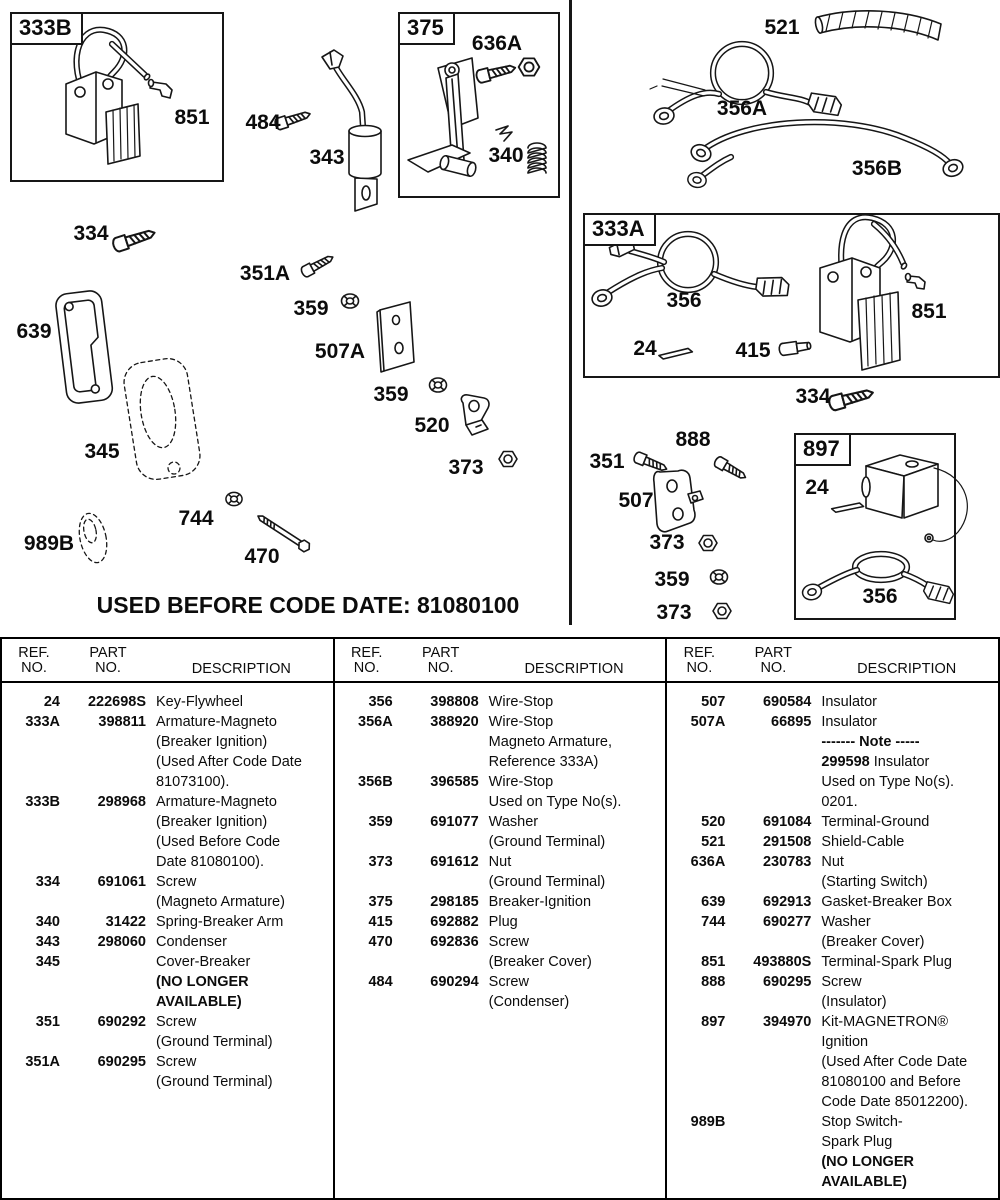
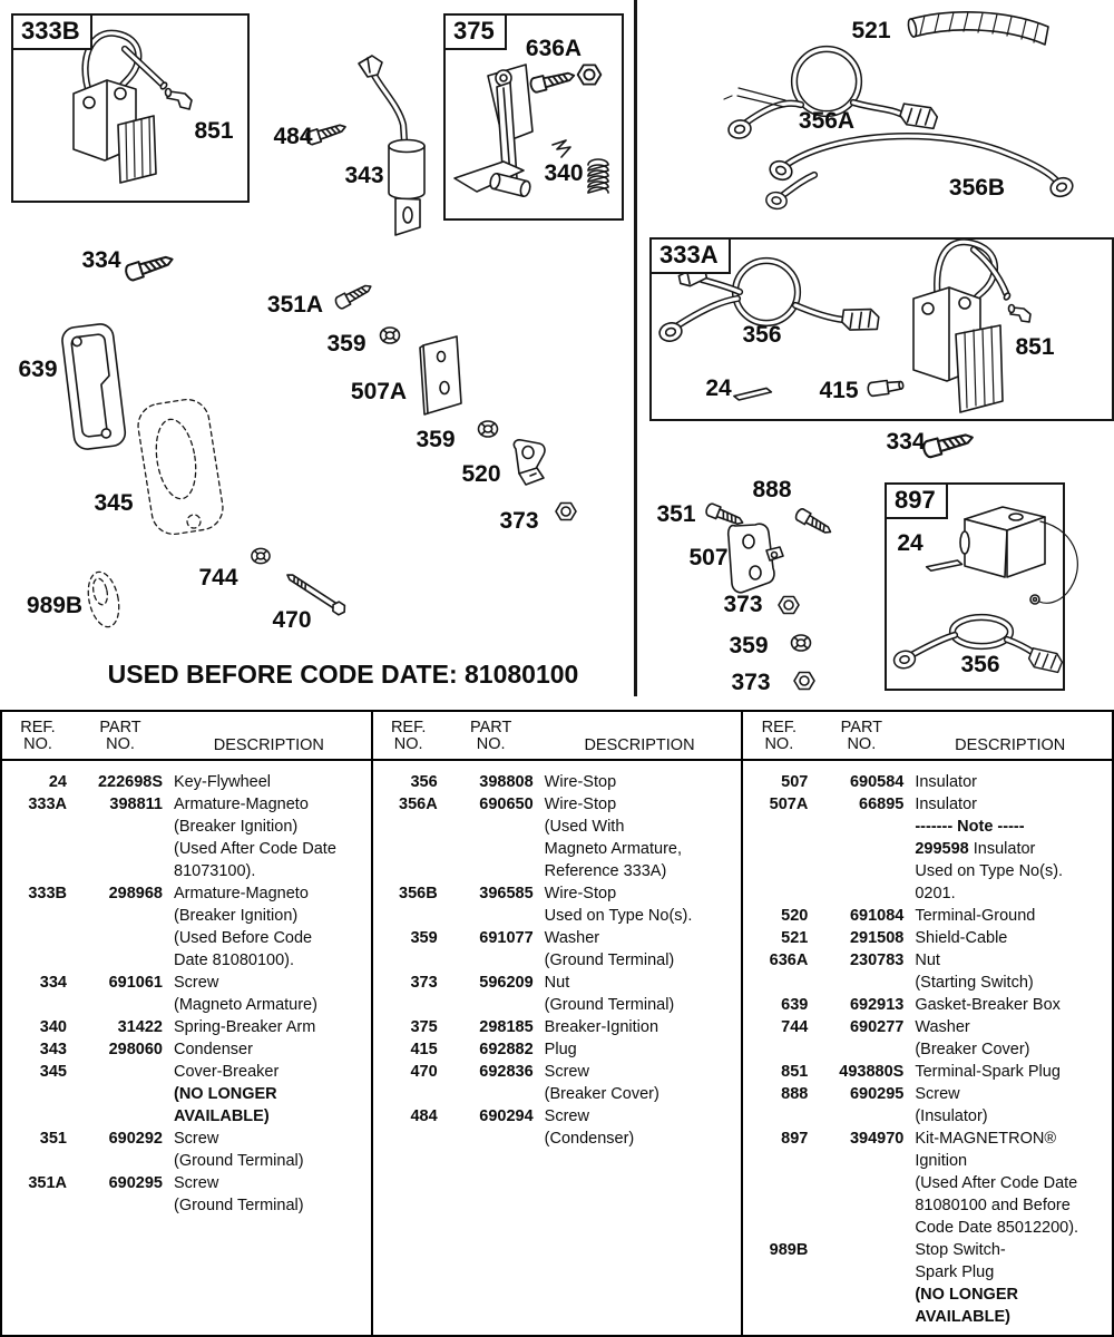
  333B
  375
  333A
  897
  851
  484
  343
  636A
  340
  521
  356A
  356B
  356
  24
  415
  851
  334
  888
  351
  507
  373
  359
  373
  24
  356
  334
  639
  345
  989B
  744
  470
  351A
  359
  507A
  359
  520
  373
  USED BEFORE CODE DATE: 81080100
  REF.
  NO.
  PART
  NO.
  DESCRIPTION
  REF.
  NO.
  PART
  NO.
  DESCRIPTION
  REF.
  NO.
  PART
  NO.
  DESCRIPTION
  24
  222698S
  Key-Flywheel
  333A
  398811
  Armature-Magneto
  (Breaker Ignition)
  (Used After Code Date
  81073100).
  333B
  298968
  Armature-Magneto
  (Breaker Ignition)
  (Used Before Code
  Date 81080100).
  334
  691061
  Screw
  (Magneto Armature)
  340
  31422
  Spring-Breaker Arm
  343
  298060
  Condenser
  345
  Cover-Breaker
  (NO LONGER
  AVAILABLE)
  351
  690292
  Screw
  (Ground Terminal)
  351A
  690295
  Screw
  (Ground Terminal)
  356
  398808
  Wire-Stop
  356A
- 388920
+ 690650
  Wire-Stop
+ (Used With
  Magneto Armature,
  Reference 333A)
  356B
  396585
  Wire-Stop
  Used on Type No(s).
  359
  691077
  Washer
  (Ground Terminal)
  373
- 691612
+ 596209
  Nut
  (Ground Terminal)
  375
  298185
  Breaker-Ignition
  415
  692882
  Plug
  470
  692836
  Screw
  (Breaker Cover)
  484
  690294
  Screw
  (Condenser)
  507
  690584
  Insulator
  507A
  66895
  Insulator
  ------- Note -----
  299598 Insulator
  Used on Type No(s).
  0201.
  520
  691084
  Terminal-Ground
  521
  291508
  Shield-Cable
  636A
  230783
  Nut
  (Starting Switch)
  639
  692913
  Gasket-Breaker Box
  744
  690277
  Washer
  (Breaker Cover)
  851
  493880S
  Terminal-Spark Plug
  888
  690295
  Screw
  (Insulator)
  897
  394970
  Kit-MAGNETRON®
  Ignition
  (Used After Code Date
  81080100 and Before
  Code Date 85012200).
  989B
  Stop Switch-
  Spark Plug
  (NO LONGER
  AVAILABLE)
